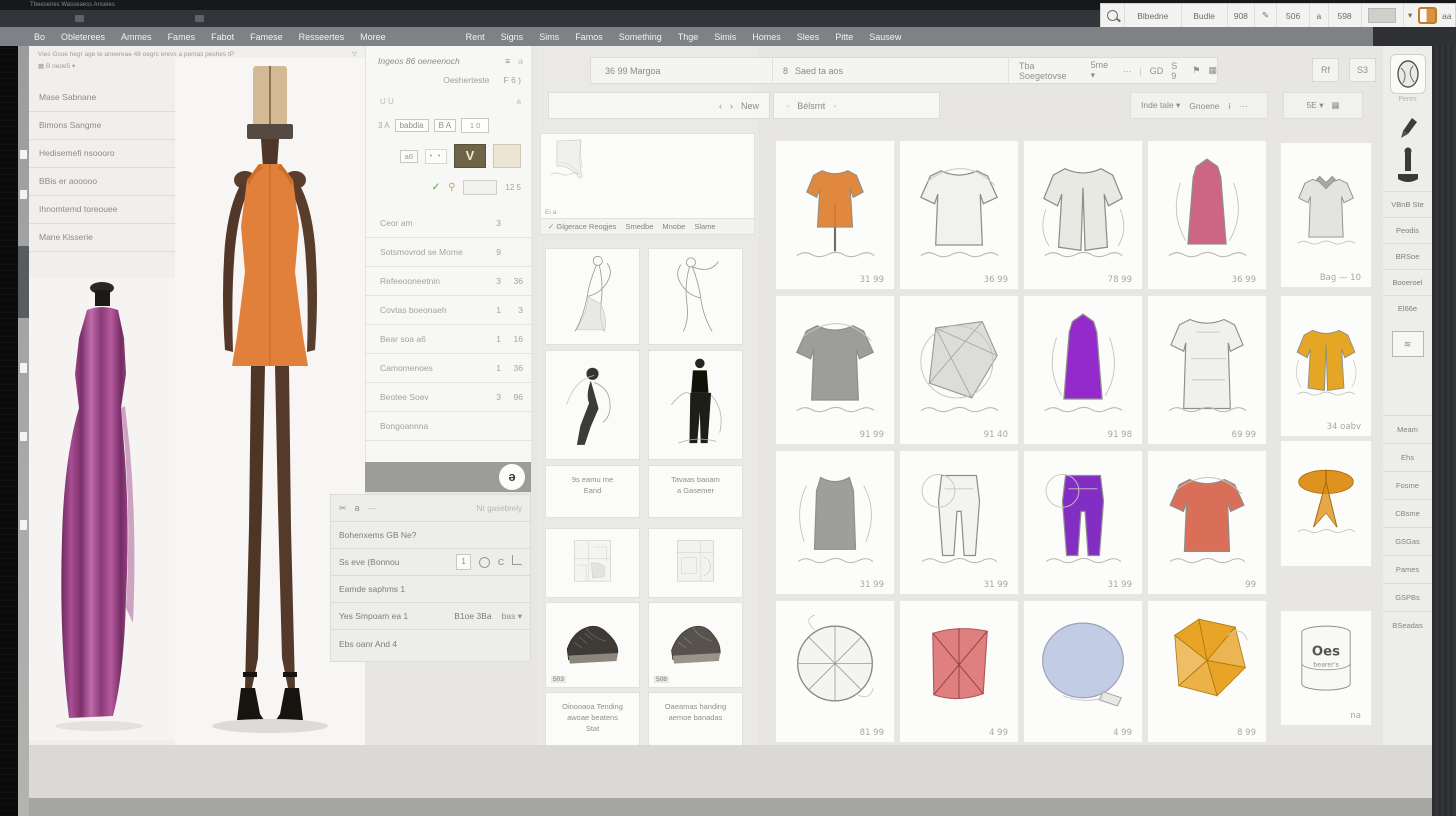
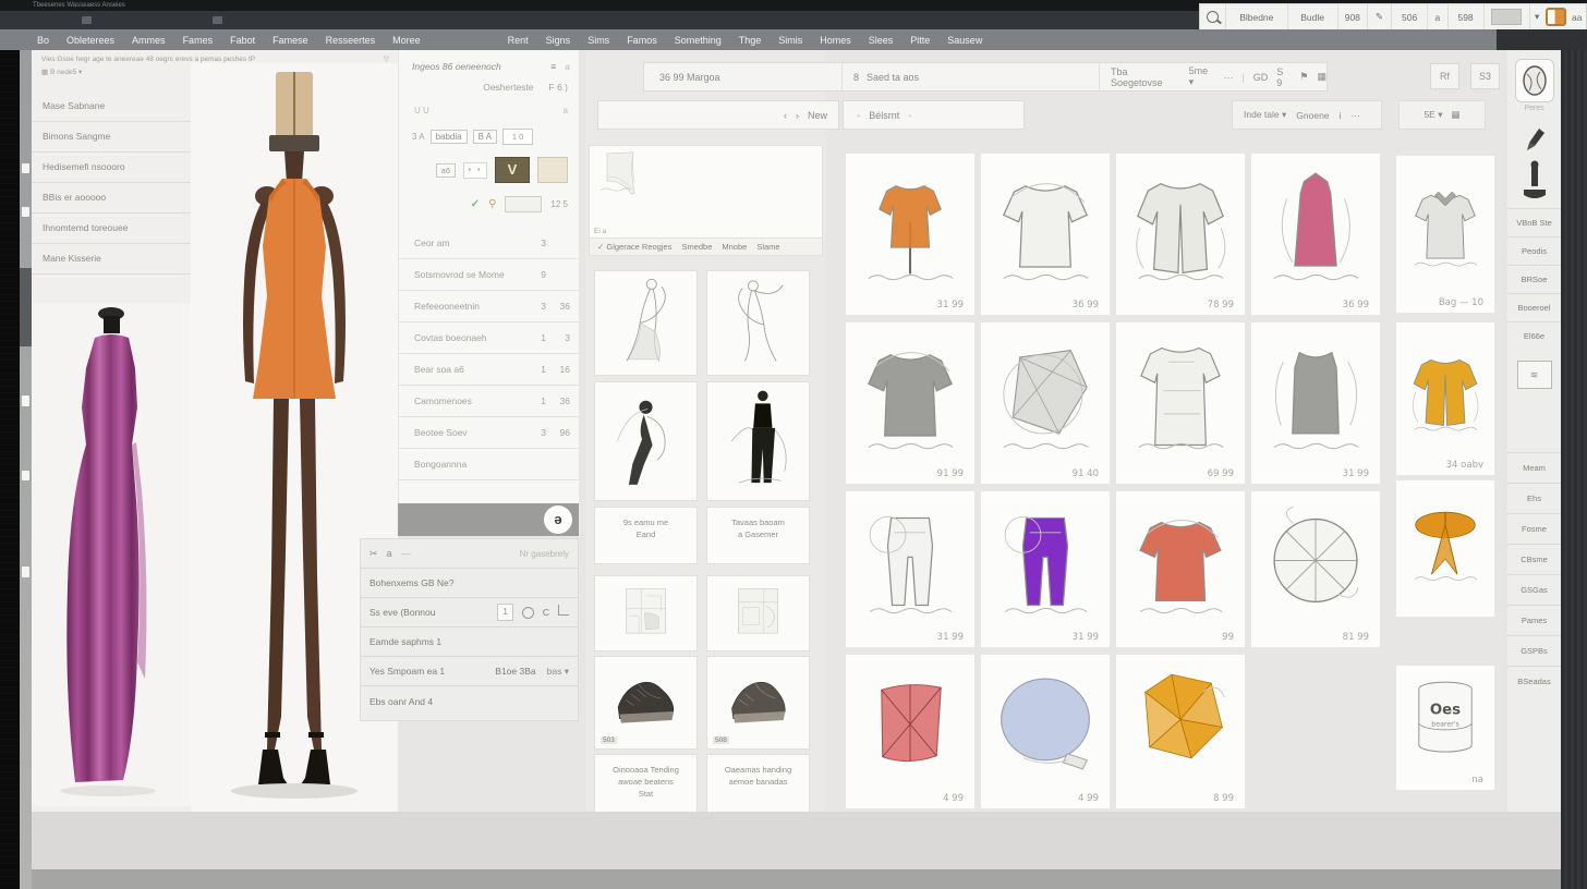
  Blbedne
  Budle
  908
  ✎
  506
  a
  598
  ▾
  aa
  Bo
  Obleterees
  Ammes
  Fames
  Fabot
  Famese
  Resseertes
  Moree
  Rent
  Signs
  Sims
  Famos
  Something
  Thge
  Simis
  Homes
  Slees
  Pitte
  Sausew
  Mase Sabnane
  Bimons Sangme
  Hedisemefi nsoooro
  BBis er aooooo
  Ihnomtemd toreouee
  Mane Kisserie
  Ingeos 86 oeneenoch
  ≡
  a
  Oesherteste
  F 6 )
  U U
  a
  3 A
  babdia
  B A
  1 0
  a6
  V
  ✓
  ⚲
  12 5
  Ceor am
  3
  Sotsmovrod se Mome
  9
  Refeeooneetnin
  3
  36
  Covtas boeonaeh
  1
  3
  Bear soa a6
  1
  16
  Camomenoes
  1
  36
  Beotee Soev
  3
  96
  Bongoannna
  ə
  ✂
  a
  —
  Nr gasebrely
  Bohenxems GB Ne?
  Ss eve (Bonnou
  1
  C
  Eamde saphms 1
  Yes Smpoam ea 1
  B1oe 3Ba
  bas ▾
  Ebs oanr And 4
  ✓ Glgerace Reogjes
  Smedbe
  Mnobe
  Slame
  9s eamu me
  Eand
  Tavaas baoam
  a Gasemer
  Oinooaoa Tending
  awoae beatens
  Stat
  Oaeamas handing
  aemoe banadas
  36 99 Margoa
  8
  Saed ta aos
  Tba Soegetovse
  5me ▾
  ···
  |
  GD
  S 9
  ⚑
  ▦
  Rf
  S3
  ‹
  ›
  New
  ◦
  Bélsrnt
  ◦
  Inde tale ▾
  Gnoene
  i
  ···
  5E ▾
  ▦
  31 99
  36 99
  78 99
  36 99
  91 99
  91 40
- 91 98
  69 99
  31 99
  31 99
  31 99
  99
  81 99
  4 99
  4 99
  8 99
  Bag — 10
  34 oabv
  Oes
  na
  VBnB Ste
  Peodis
  BRSoe
  Booeroel
  El66e
  ≋
  Meam
  Ehs
  Fosme
  CBsme
  GSGas
  Pames
  GSPBs
  BSeadas
